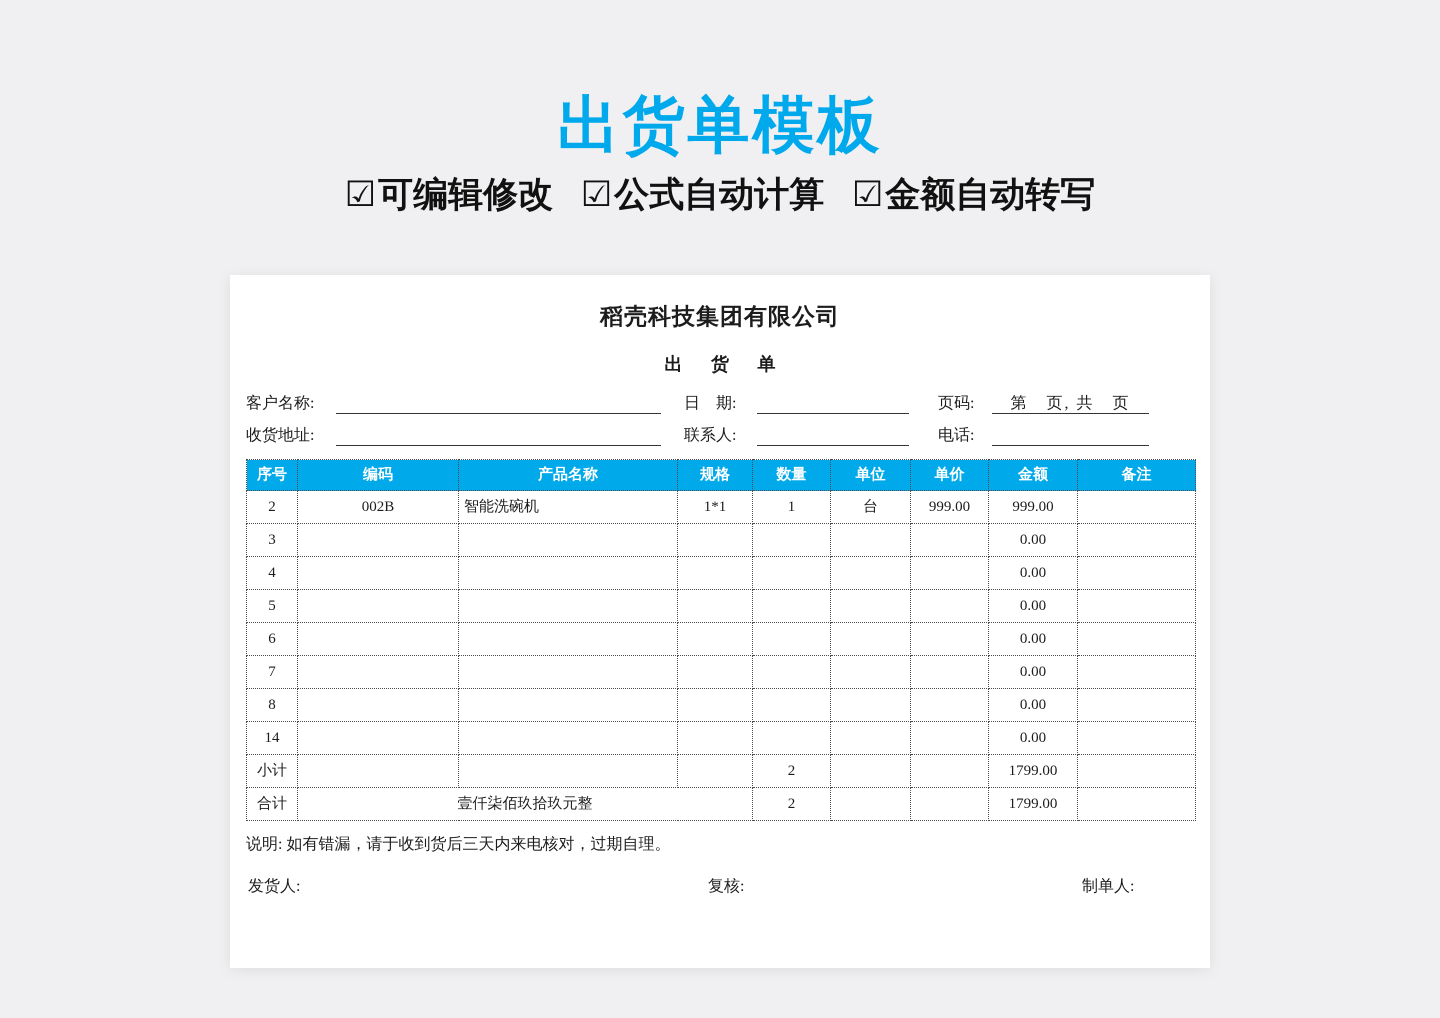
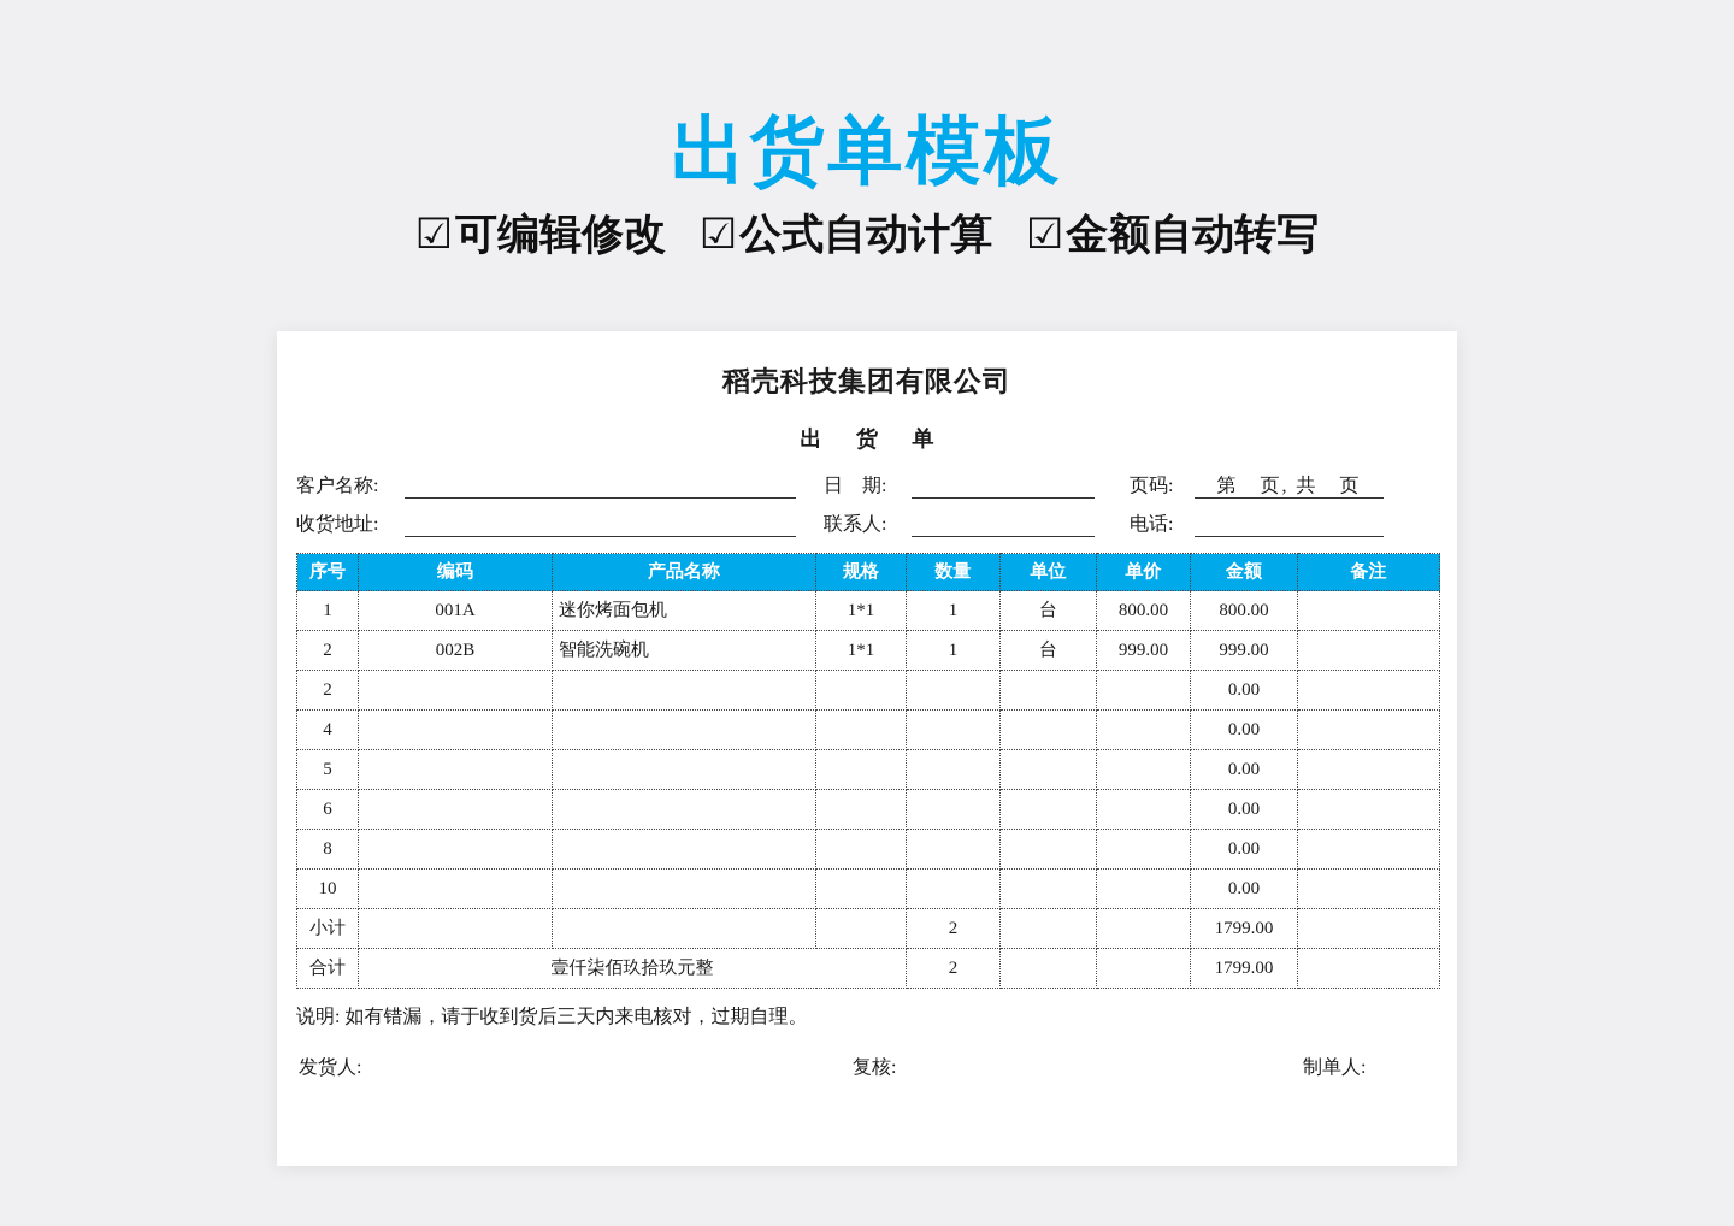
  出货单模板
  ☑可编辑修改 ☑公式自动计算 ☑金额自动转写
  稻壳科技集团有限公司
  出 货 单
  客户名称:
  日 期:
  页码:
  第 页, 共 页
  收货地址:
  联系人:
  电话:
  序号	编码	产品名称	规格	数量	单位	单价	金额	备注
+ 1	001A	迷你烤面包机	1*1	1	台	800.00	800.00
  2	002B	智能洗碗机	1*1	1	台	999.00	999.00
- 3							0.00
+ 2							0.00
  4							0.00
  5							0.00
  6							0.00
- 7							0.00
  8							0.00
- 14							0.00
+ 10							0.00
  小计				2			1799.00
  合计	壹仟柒佰玖拾玖元整	2			1799.00
  说明: 如有错漏，请于收到货后三天内来电核对，过期自理。
  发货人:
  复核:
  制单人:
